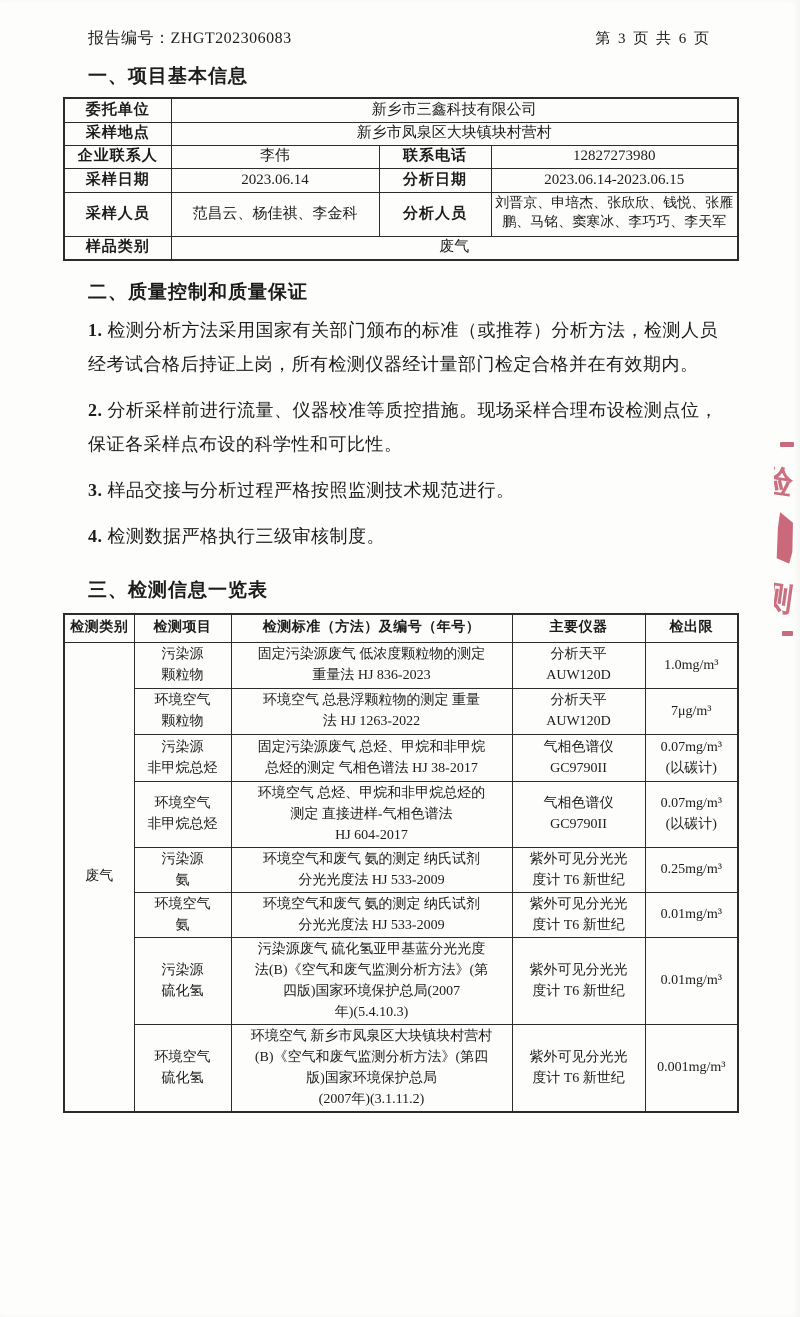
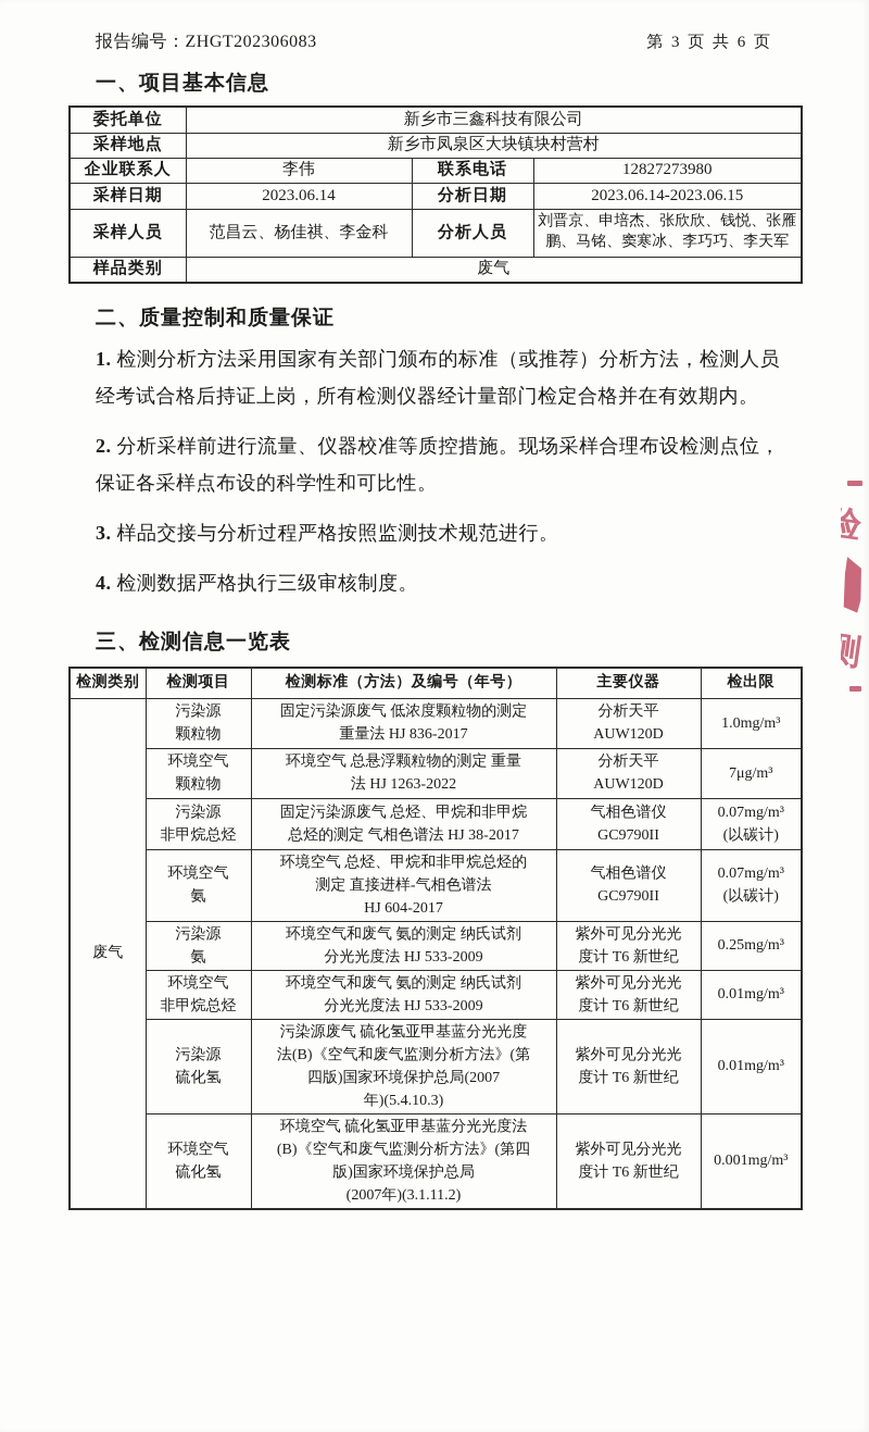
  报告编号：ZHGT202306083
  第 3 页 共 6 页
  一、项目基本信息
  委托单位	新乡市三鑫科技有限公司
  采样地点	新乡市凤泉区大块镇块村营村
  企业联系人	李伟	联系电话	12827273980
  采样日期	2023.06.14	分析日期	2023.06.14-2023.06.15
  采样人员	范昌云、杨佳祺、李金科	分析人员	刘晋京、申培杰、张欣欣、钱悦、张雁鹏、马铭、窦寒冰、李巧巧、李天军
  样品类别	废气
  二、质量控制和质量保证
  1. 检测分析方法采用国家有关部门颁布的标准（或推荐）分析方法，检测人员
  经考试合格后持证上岗，所有检测仪器经计量部门检定合格并在有效期内。
  2. 分析采样前进行流量、仪器校准等质控措施。现场采样合理布设检测点位，
  保证各采样点布设的科学性和可比性。
  3. 样品交接与分析过程严格按照监测技术规范进行。
  4. 检测数据严格执行三级审核制度。
  三、检测信息一览表
  检测类别	检测项目	检测标准（方法）及编号（年号）	主要仪器	检出限
- 废气	污染源 颗粒物	固定污染源废气 低浓度颗粒物的测定 重量法 HJ 836-2023	分析天平 AUW120D	1.0mg/m³
+ 废气	污染源 颗粒物	固定污染源废气 低浓度颗粒物的测定 重量法 HJ 836-2017	分析天平 AUW120D	1.0mg/m³
  环境空气 颗粒物	环境空气 总悬浮颗粒物的测定 重量 法 HJ 1263-2022	分析天平 AUW120D	7μg/m³
  污染源 非甲烷总烃	固定污染源废气 总烃、甲烷和非甲烷 总烃的测定 气相色谱法 HJ 38-2017	气相色谱仪 GC9790II	0.07mg/m³ (以碳计)
- 环境空气 非甲烷总烃	环境空气 总烃、甲烷和非甲烷总烃的 测定 直接进样-气相色谱法 HJ 604-2017	气相色谱仪 GC9790II	0.07mg/m³ (以碳计)
+ 环境空气 氨	环境空气 总烃、甲烷和非甲烷总烃的 测定 直接进样-气相色谱法 HJ 604-2017	气相色谱仪 GC9790II	0.07mg/m³ (以碳计)
  污染源 氨	环境空气和废气 氨的测定 纳氏试剂 分光光度法 HJ 533-2009	紫外可见分光光 度计 T6 新世纪	0.25mg/m³
- 环境空气 氨	环境空气和废气 氨的测定 纳氏试剂 分光光度法 HJ 533-2009	紫外可见分光光 度计 T6 新世纪	0.01mg/m³
+ 环境空气 非甲烷总烃	环境空气和废气 氨的测定 纳氏试剂 分光光度法 HJ 533-2009	紫外可见分光光 度计 T6 新世纪	0.01mg/m³
  污染源 硫化氢	污染源废气 硫化氢亚甲基蓝分光光度 法(B)《空气和废气监测分析方法》(第 四版)国家环境保护总局(2007 年)(5.4.10.3)	紫外可见分光光 度计 T6 新世纪	0.01mg/m³
- 环境空气 硫化氢	环境空气 新乡市凤泉区大块镇块村营村 (B)《空气和废气监测分析方法》(第四 版)国家环境保护总局 (2007年)(3.1.11.2)	紫外可见分光光 度计 T6 新世纪	0.001mg/m³
+ 环境空气 硫化氢	环境空气 硫化氢亚甲基蓝分光光度法 (B)《空气和废气监测分析方法》(第四 版)国家环境保护总局 (2007年)(3.1.11.2)	紫外可见分光光 度计 T6 新世纪	0.001mg/m³
